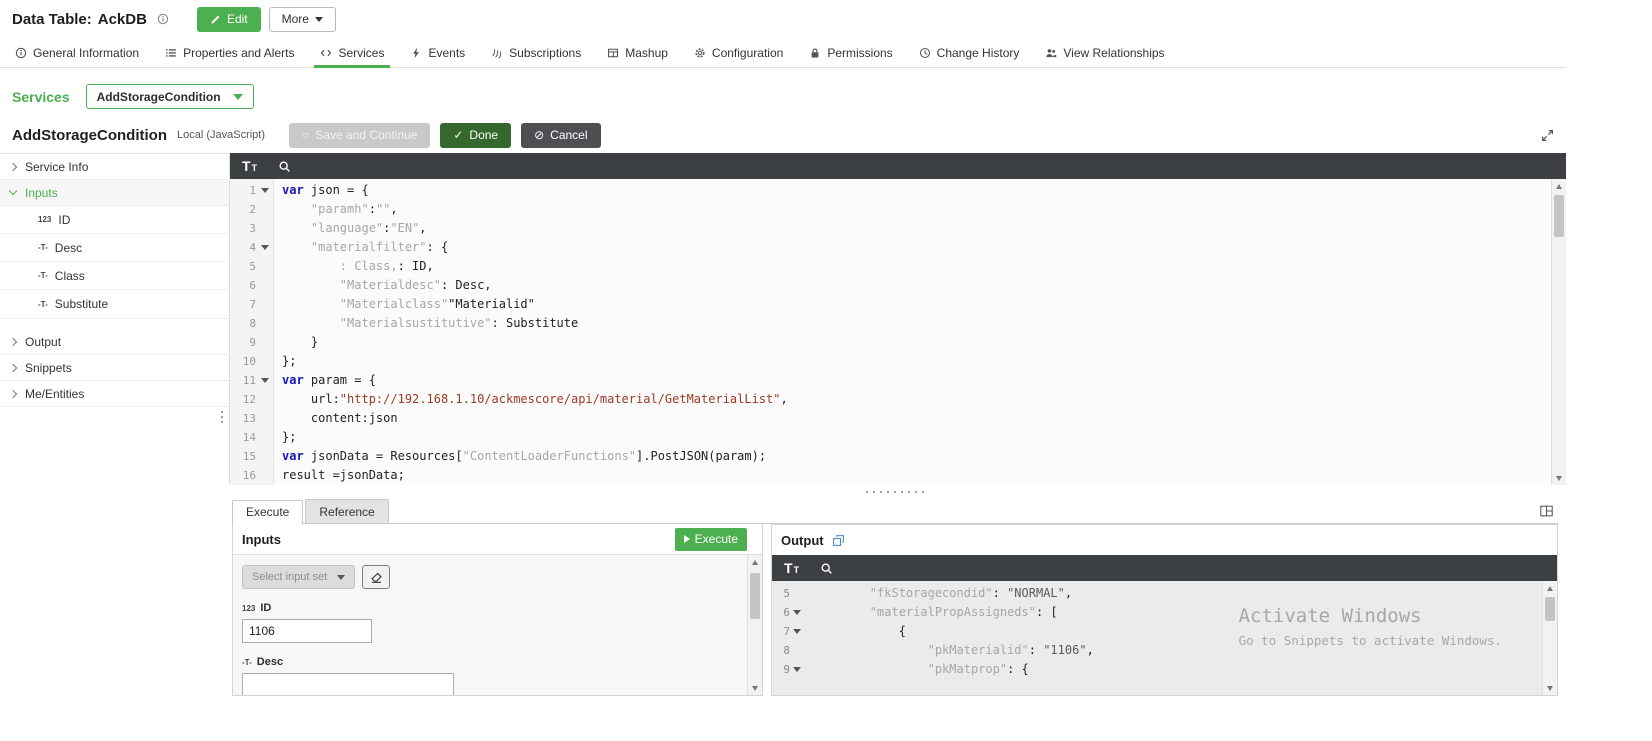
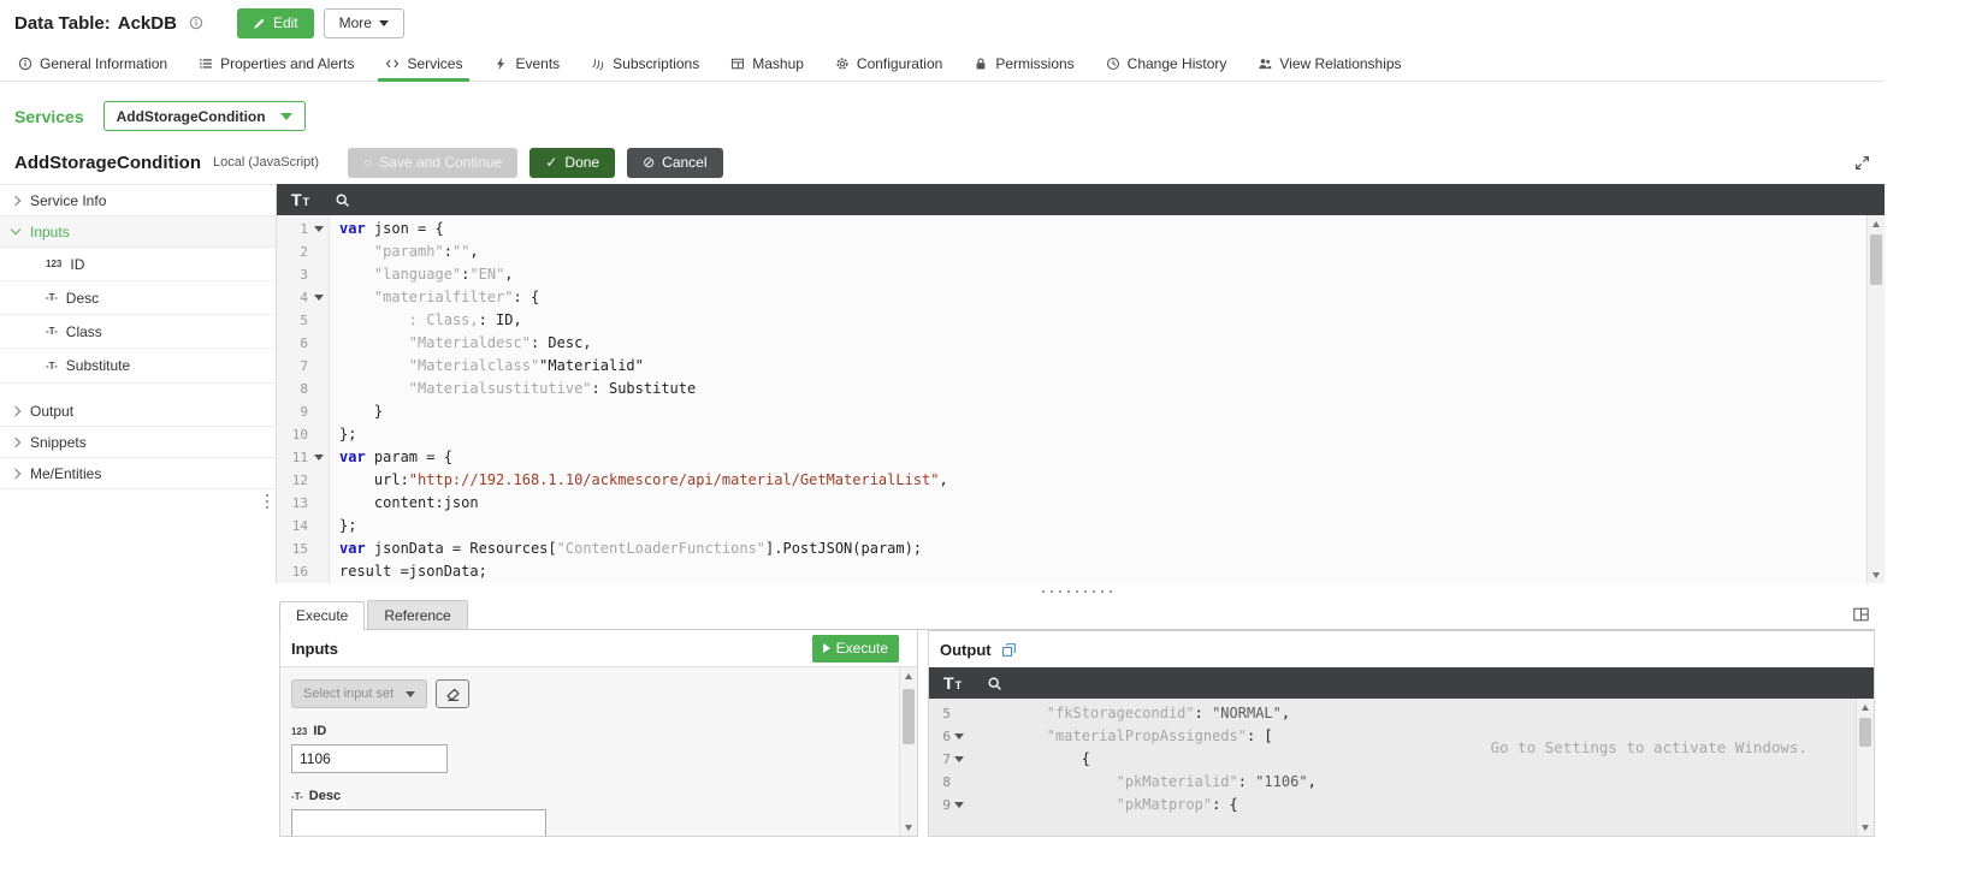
  Data Table: AckDB
  Edit
  More
  General Information
  Properties and Alerts
  Services
  Events
  Subscriptions
  Mashup
  Configuration
  Permissions
  Change History
  View Relationships
  Services
  AddStorageCondition
  AddStorageCondition
  Local (JavaScript)
  ○
  Save and Continue
  ✓
  Done
  ⊘
  Cancel
  Service Info
  Inputs
  123
  ID
  -T-
  Desc
  -T-
  Class
  -T-
  Substitute
  Output
  Snippets
  Me/Entities
  TT
  1
  var json = {
  2
  "paramh":"",
  3
  "language":"EN",
  4
  "materialfilter": {
  5
  : Class,: ID,
  6
  "Materialdesc": Desc,
  7
  "Materialclass""Materialid"
  8
  "Materialsustitutive": Substitute
  9
  }
  10
  };
  11
  var param = {
  12
  url:"http://192.168.1.10/ackmescore/api/material/GetMaterialList",
  13
  content:json
  14
  };
  15
  var jsonData = Resources["ContentLoaderFunctions"].PostJSON(param);
  16
  result =jsonData;
  Execute
  Reference
  Inputs
  Execute
  Select input set
  123
  ID
  1106
  -T-
  Desc
  Output
  TT
  5
  "fkStoragecondid": "NORMAL",
  6
  "materialPropAssigneds": [
  7
  {
  8
  "pkMaterialid": "1106",
  9
  "pkMatprop": {
- Activate Windows
- Go to Snippets to activate Windows.
+ Go to Settings to activate Windows.
